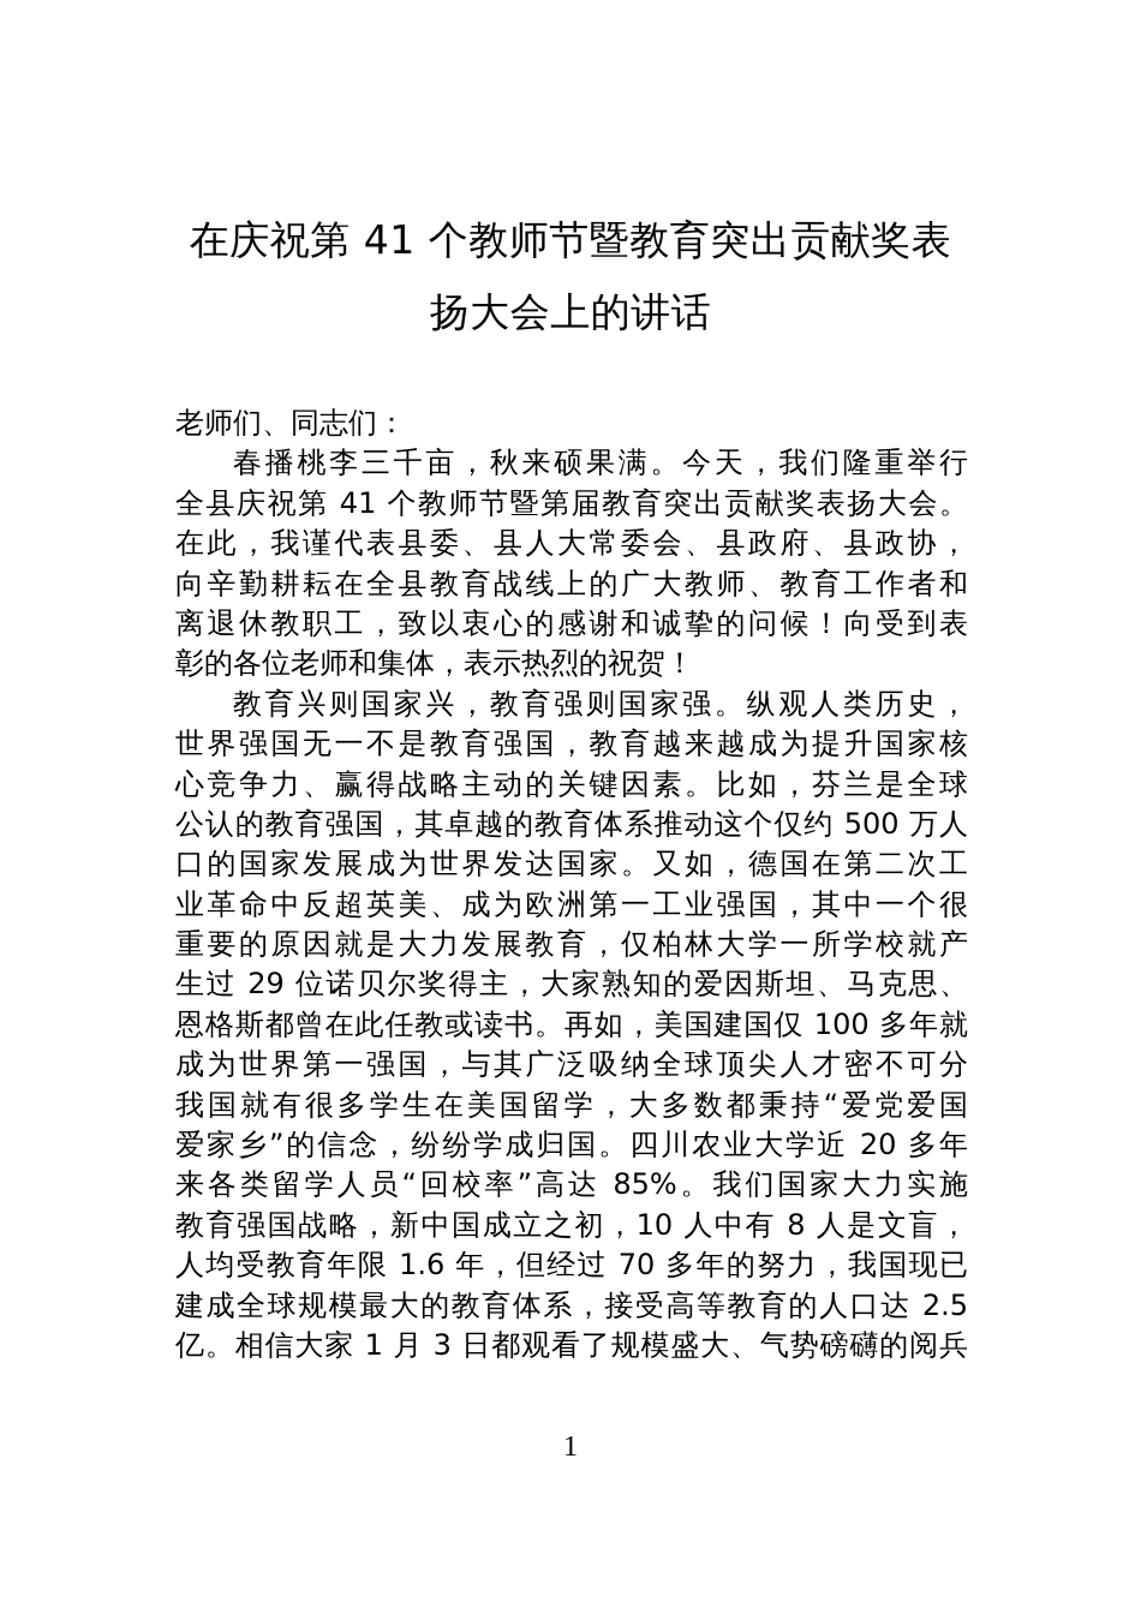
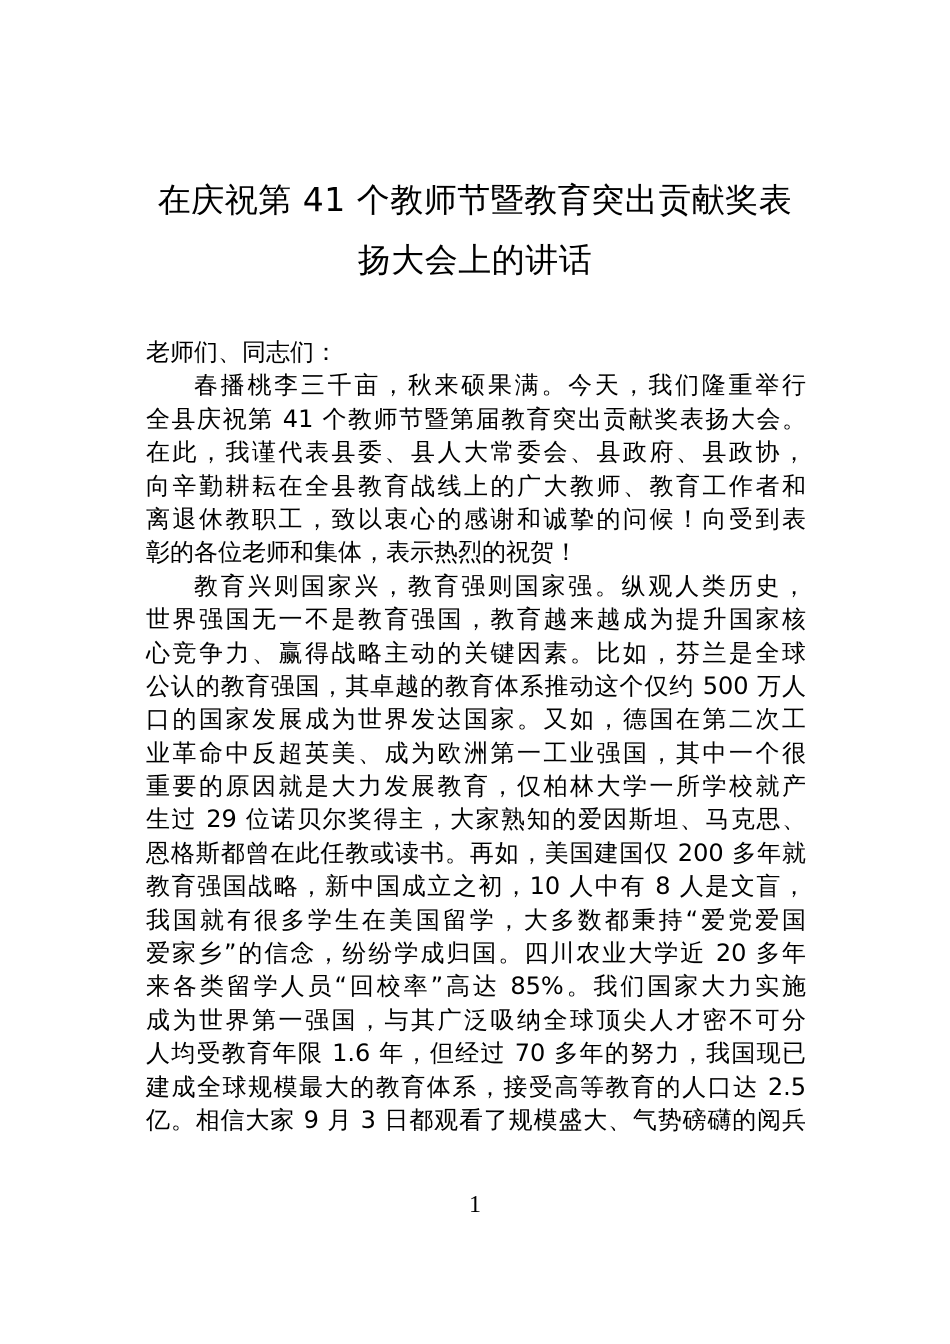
  在庆祝第 41 个教师节暨教育突出贡献奖表
  扬大会上的讲话
  老师们、同志们：
  春播桃李三千亩，秋来硕果满。今天，我们隆重举行
  全县庆祝第 41 个教师节暨第届教育突出贡献奖表扬大会。
  在此，我谨代表县委、县人大常委会、县政府、县政协，
  向辛勤耕耘在全县教育战线上的广大教师、教育工作者和
  离退休教职工，致以衷心的感谢和诚挚的问候！向受到表
  彰的各位老师和集体，表示热烈的祝贺！
  教育兴则国家兴，教育强则国家强。纵观人类历史，
  世界强国无一不是教育强国，教育越来越成为提升国家核
  心竞争力、赢得战略主动的关键因素。比如，芬兰是全球
  公认的教育强国，其卓越的教育体系推动这个仅约 500 万人
  口的国家发展成为世界发达国家。又如，德国在第二次工
  业革命中反超英美、成为欧洲第一工业强国，其中一个很
  重要的原因就是大力发展教育，仅柏林大学一所学校就产
  生过 29 位诺贝尔奖得主，大家熟知的爱因斯坦、马克思、
- 恩格斯都曾在此任教或读书。再如，美国建国仅 100 多年就
+ 恩格斯都曾在此任教或读书。再如，美国建国仅 200 多年就
- 成为世界第一强国，与其广泛吸纳全球顶尖人才密不可分
+ 教育强国战略，新中国成立之初，10 人中有 8 人是文盲，
  我国就有很多学生在美国留学，大多数都秉持“爱党爱国
  爱家乡”的信念，纷纷学成归国。四川农业大学近 20 多年
  来各类留学人员“回校率”高达 85%。我们国家大力实施
- 教育强国战略，新中国成立之初，10 人中有 8 人是文盲，
+ 成为世界第一强国，与其广泛吸纳全球顶尖人才密不可分
  人均受教育年限 1.6 年，但经过 70 多年的努力，我国现已
  建成全球规模最大的教育体系，接受高等教育的人口达 2.5
- 亿。相信大家 1 月 3 日都观看了规模盛大、气势磅礴的阅兵
+ 亿。相信大家 9 月 3 日都观看了规模盛大、气势磅礴的阅兵
  1
